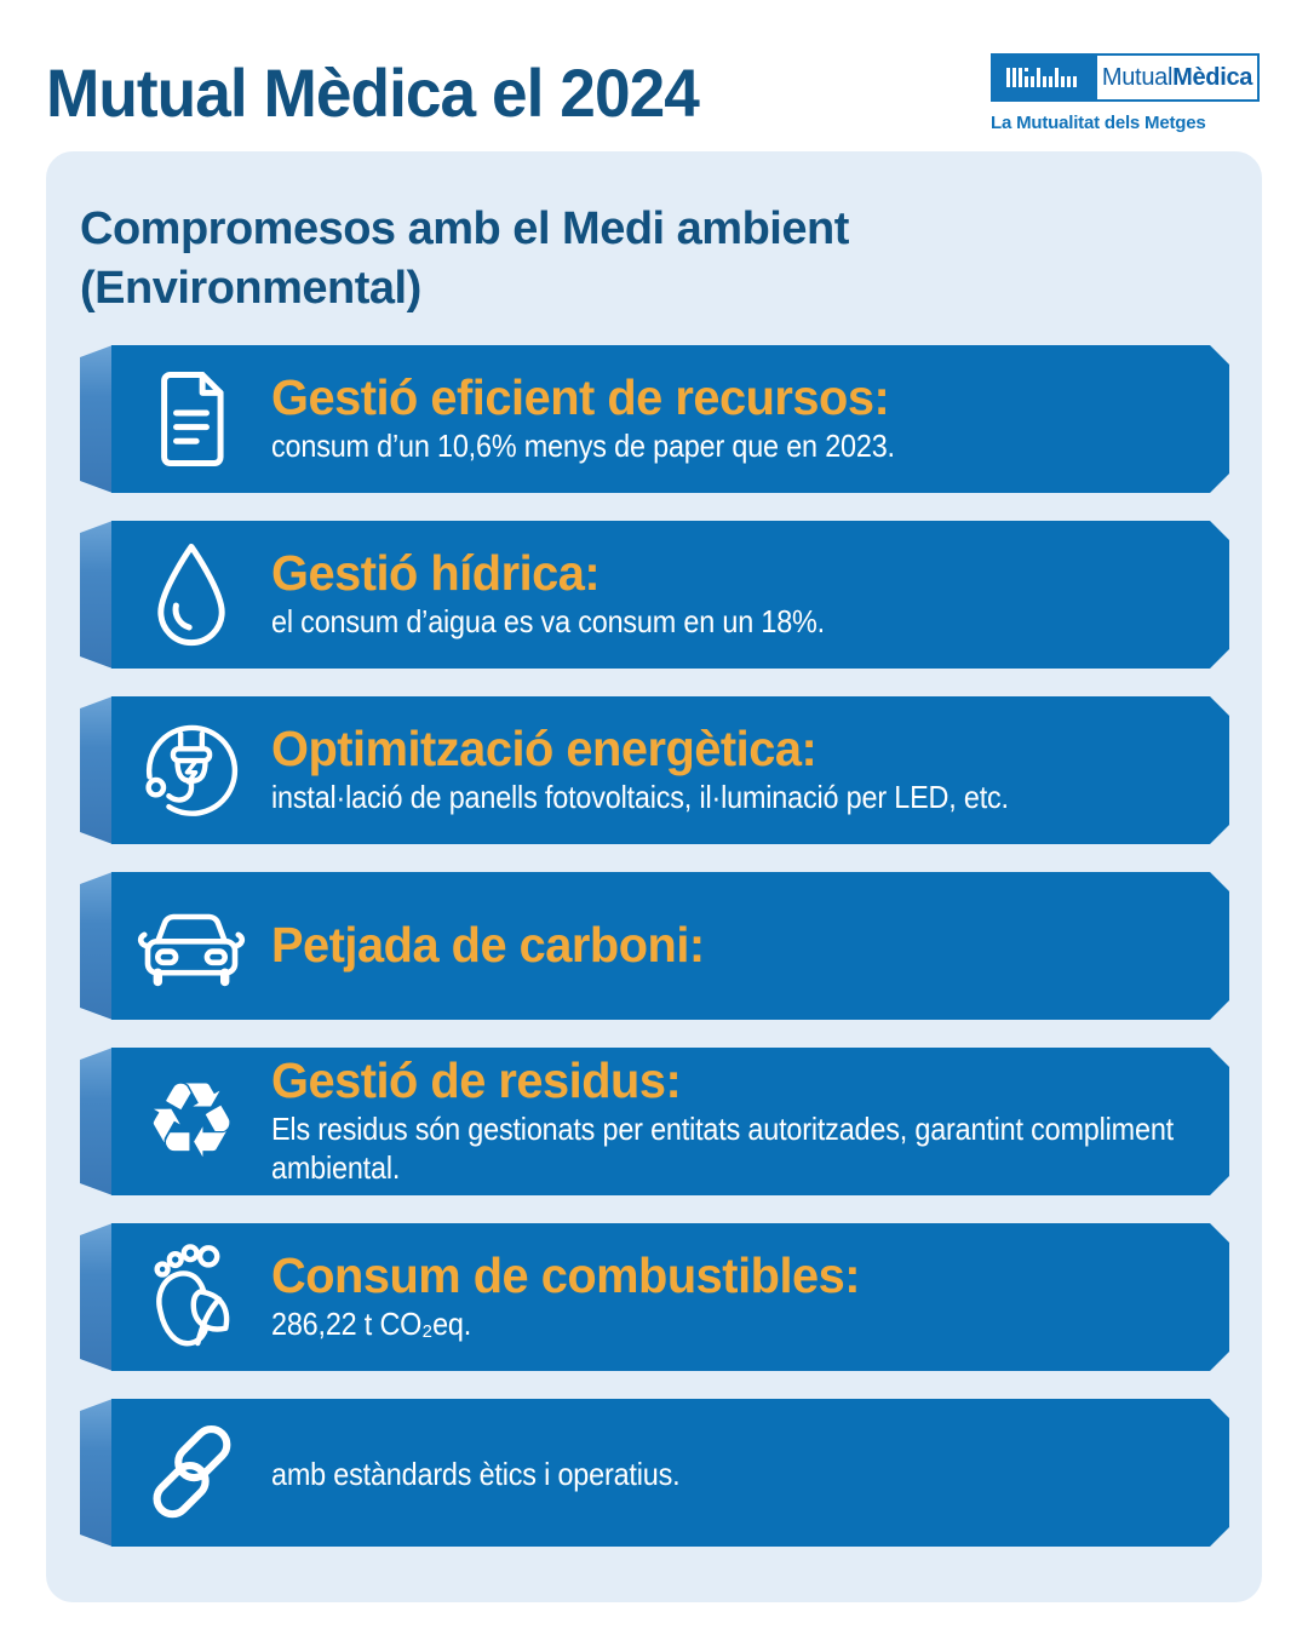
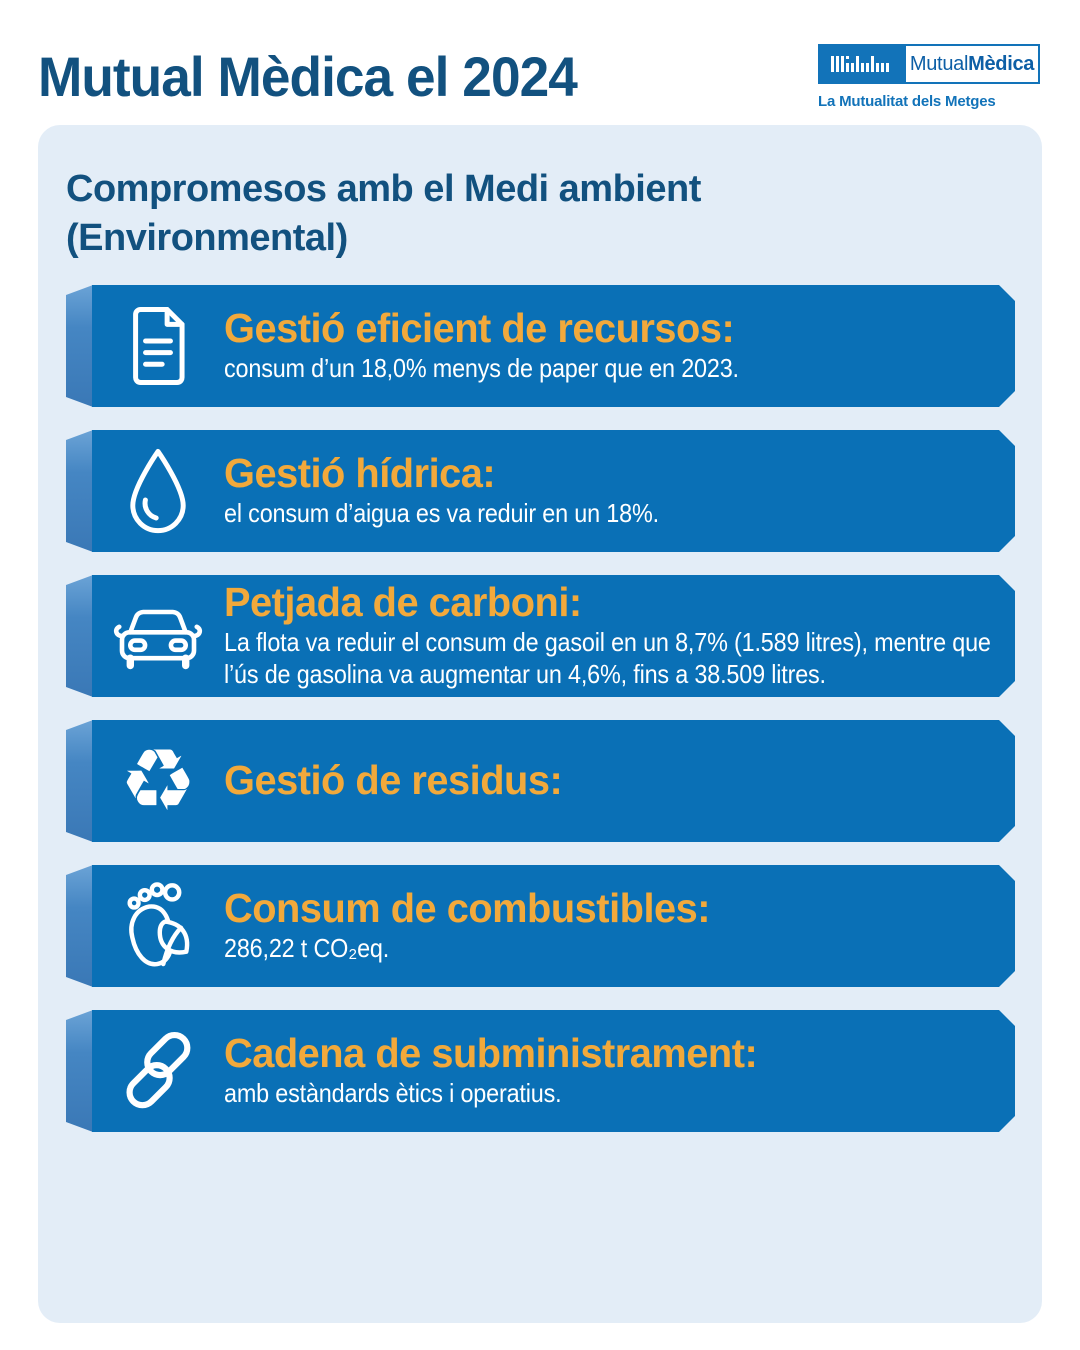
  Mutual Mèdica el 2024
  Mutual
  Mèdica
  La Mutualitat dels Metges
  Compromesos amb el Medi ambient
  (Environmental)
  Gestió eficient de recursos:
- consum d’un 10,6% menys de paper que en 2023.
+ consum d’un 18,0% menys de paper que en 2023.
  Gestió hídrica:
- el consum d’aigua es va consum en un 18%.
+ el consum d’aigua es va reduir en un 18%.
- Optimització energètica:
- instal·lació de panells fotovoltaics, il·luminació per LED, etc.
  Petjada de carboni:
+ La flota va reduir el consum de gasoil en un 8,7% (1.589 litres), mentre que l’ús de gasolina va augmentar un 4,6%, fins a 38.509 litres.
  ♻
  Gestió de residus:
- Els residus són gestionats per entitats autoritzades, garantint compliment ambiental.
  Consum de combustibles:
  286,22 t CO₂eq.
+ Cadena de subministrament:
  amb estàndards ètics i operatius.
